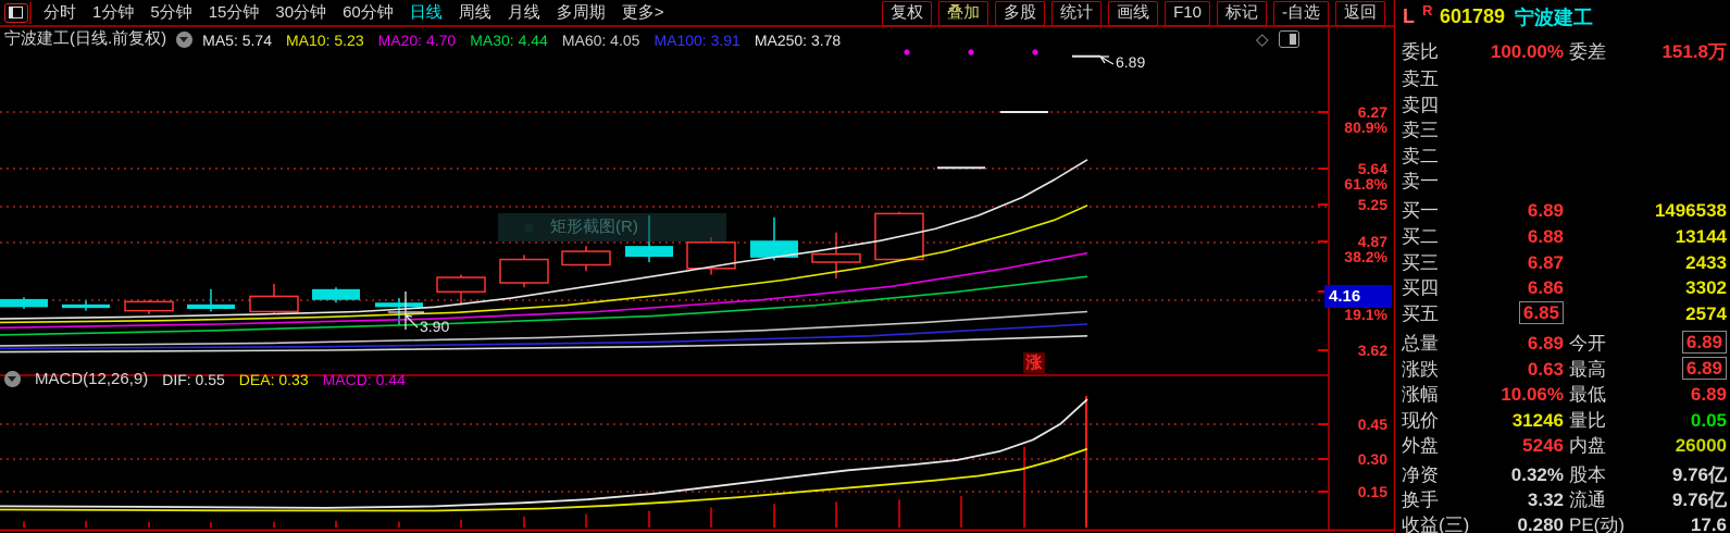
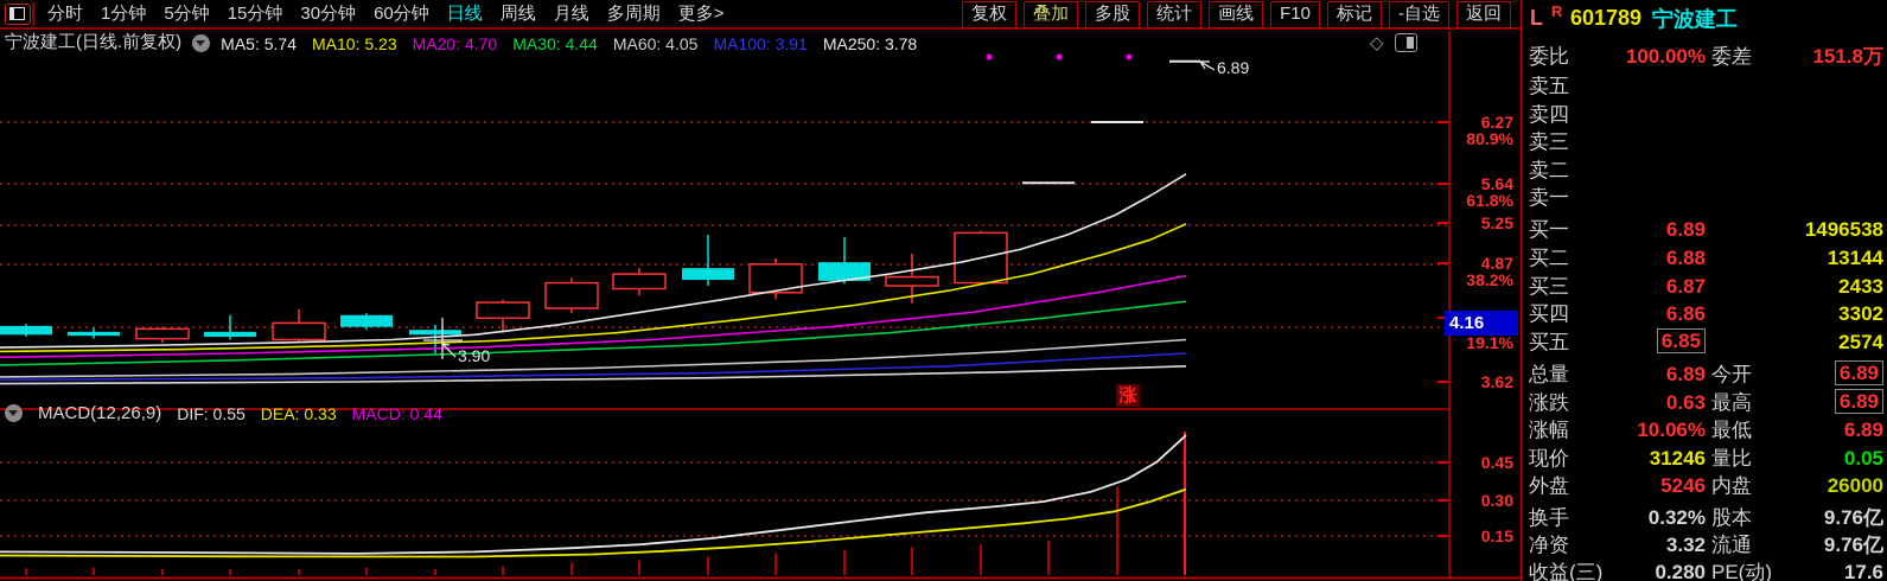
  分时
  1分钟
  5分钟
  15分钟
  30分钟
  60分钟
  日线
  周线
  月线
  多周期
  更多>
  复权
  叠加
  多股
  统计
  画线
  F10
  标记
  -自选
  返回
  宁波建工(日线.前复权)
  MA5: 5.74
  MA10: 5.23
  MA20: 4.70
  MA30: 4.44
  MA60: 4.05
  MA100: 3.91
  MA250: 3.78
  ◇
- 矩形截图(R)
  涨
  6.89
  3.90
  6.27
  80.9%
  5.64
  61.8%
  5.25
  4.87
  38.2%
  19.1%
  3.62
  0.45
  0.30
  0.15
  4.16
  MACD(12,26,9)
  DIF: 0.55
  DEA: 0.33
  MACD: 0.44
  L
  R
  601789
  宁波建工
  委比
  100.00%
  委差
  151.8万
  卖五
  卖四
  卖三
  卖二
  卖一
  6.89
  买一
  1496538
  6.88
  买二
  13144
  6.87
  买三
  2433
  6.86
  买四
  3302
  6.85
  买五
  2574
  总量
  6.89
  今开
  6.89
  涨跌
  0.63
  最高
  6.89
  涨幅
  10.06%
  最低
  6.89
  现价
  31246
  量比
  0.05
  外盘
  5246
  内盘
  26000
- 净资
+ 换手
  0.32%
  股本
  9.76亿
- 换手
+ 净资
  3.32
  流通
  9.76亿
  收益(三)
  0.280
  PE(动)
  17.6
